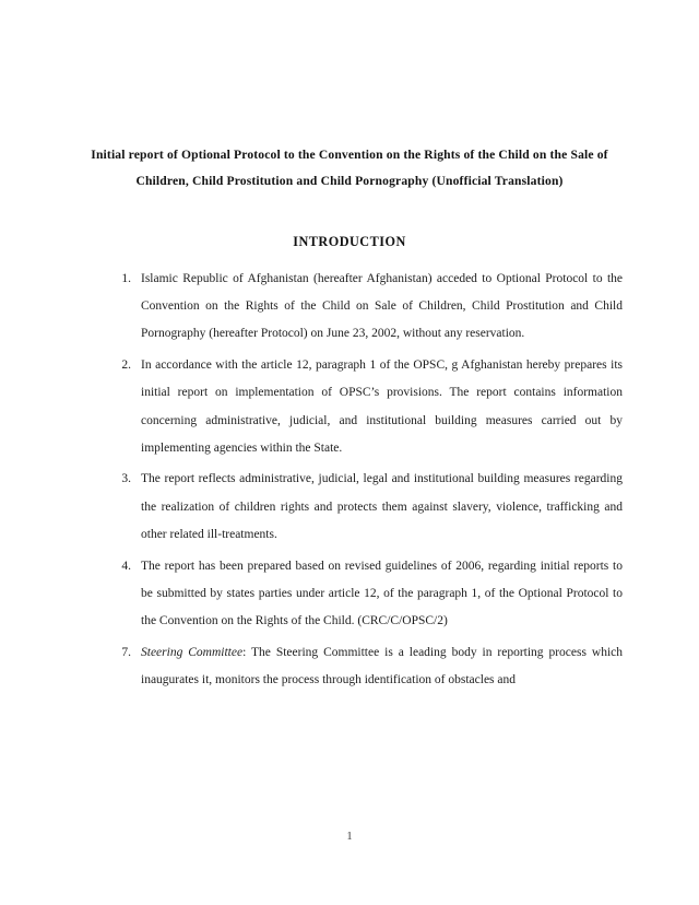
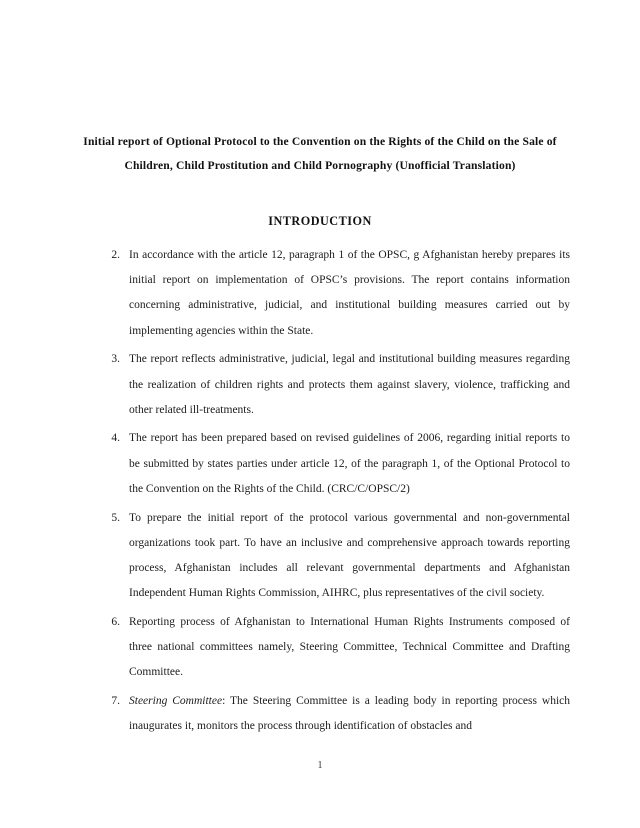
  Initial report of Optional Protocol to the Convention on the Rights of the Child on the Sale of Children, Child Prostitution and Child Pornography (Unofficial Translation)
  INTRODUCTION
- 1.
- Islamic Republic of Afghanistan (hereafter Afghanistan) acceded to Optional Protocol to the Convention on the Rights of the Child on Sale of Children, Child Prostitution and Child Pornography (hereafter Protocol) on June 23, 2002, without any reservation.
  2.
  In accordance with the article 12, paragraph 1 of the OPSC, g Afghanistan hereby prepares its initial report on implementation of OPSC’s provisions. The report contains information concerning administrative, judicial, and institutional building measures carried out by implementing agencies within the State.
  3.
  The report reflects administrative, judicial, legal and institutional building measures regarding the realization of children rights and protects them against slavery, violence, trafficking and other related ill-treatments.
  4.
  The report has been prepared based on revised guidelines of 2006, regarding initial reports to be submitted by states parties under article 12, of the paragraph 1, of the Optional Protocol to the Convention on the Rights of the Child. (CRC/C/OPSC/2)
+ 5.
+ To prepare the initial report of the protocol various governmental and non-governmental organizations took part. To have an inclusive and comprehensive approach towards reporting process, Afghanistan includes all relevant governmental departments and Afghanistan Independent Human Rights Commission, AIHRC, plus representatives of the civil society.
+ 6.
+ Reporting process of Afghanistan to International Human Rights Instruments composed of three national committees namely, Steering Committee, Technical Committee and Drafting Committee.
  7.
  Steering Committee: The Steering Committee is a leading body in reporting process which inaugurates it, monitors the process through identification of obstacles and
  1
